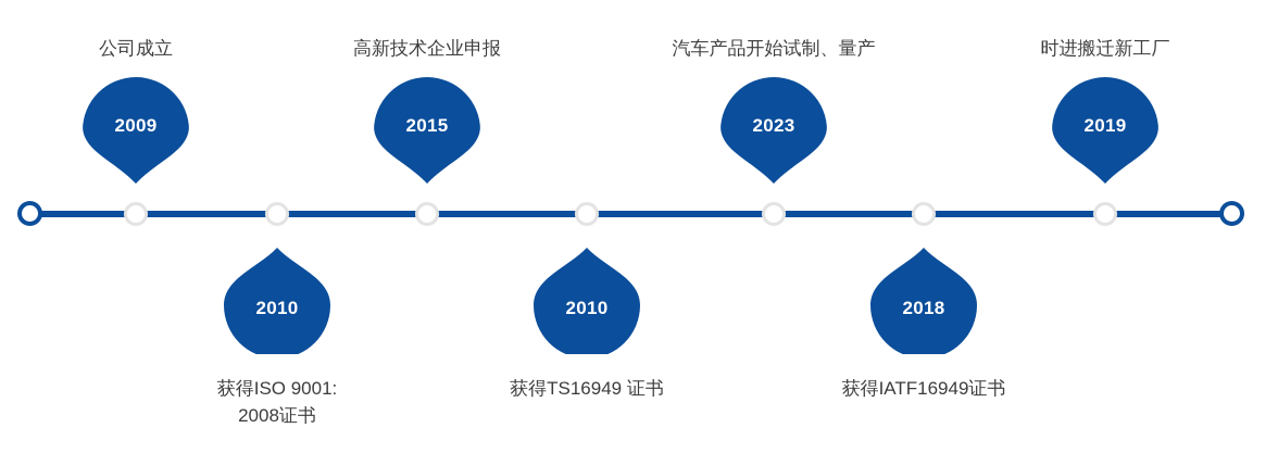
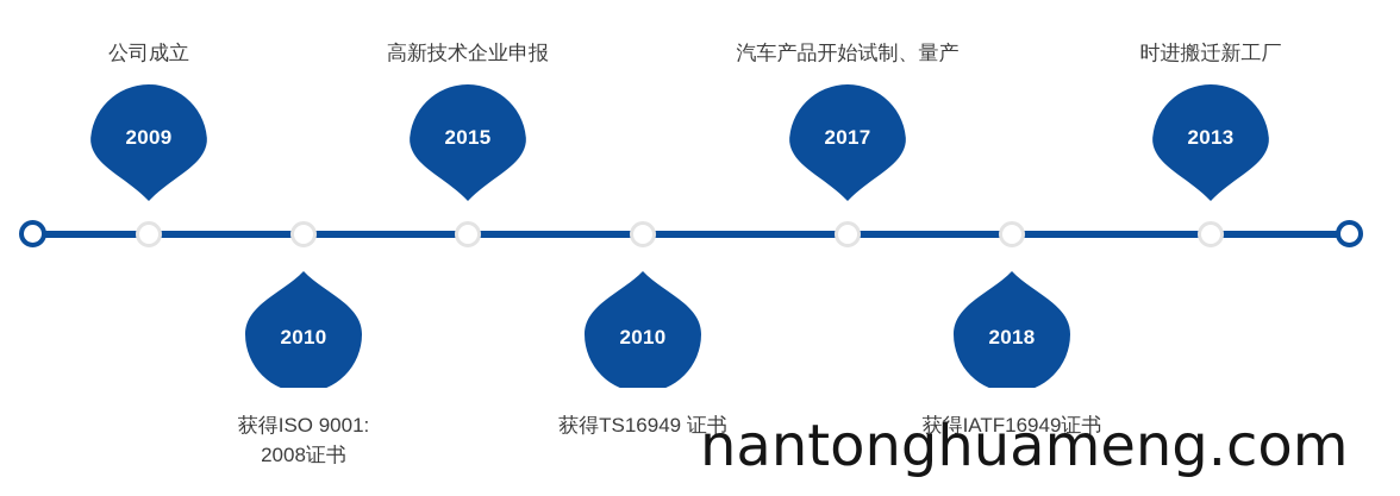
  2009
  公司成立
  2010
  获得ISO 9001:
  2008证书
  2015
  高新技术企业申报
  2010
  获得TS16949 证书
- 2023
+ 2017
  汽车产品开始试制、量产
  2018
  获得IATF16949证书
- 2019
+ 2013
  时进搬迁新工厂
+ nantonghuameng.com
